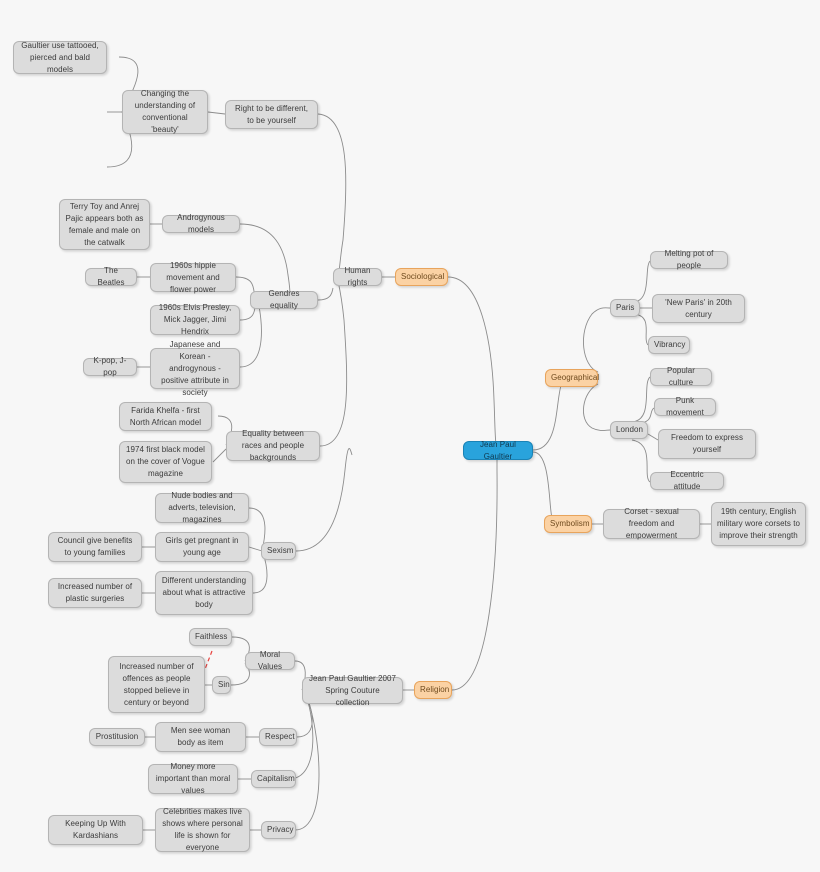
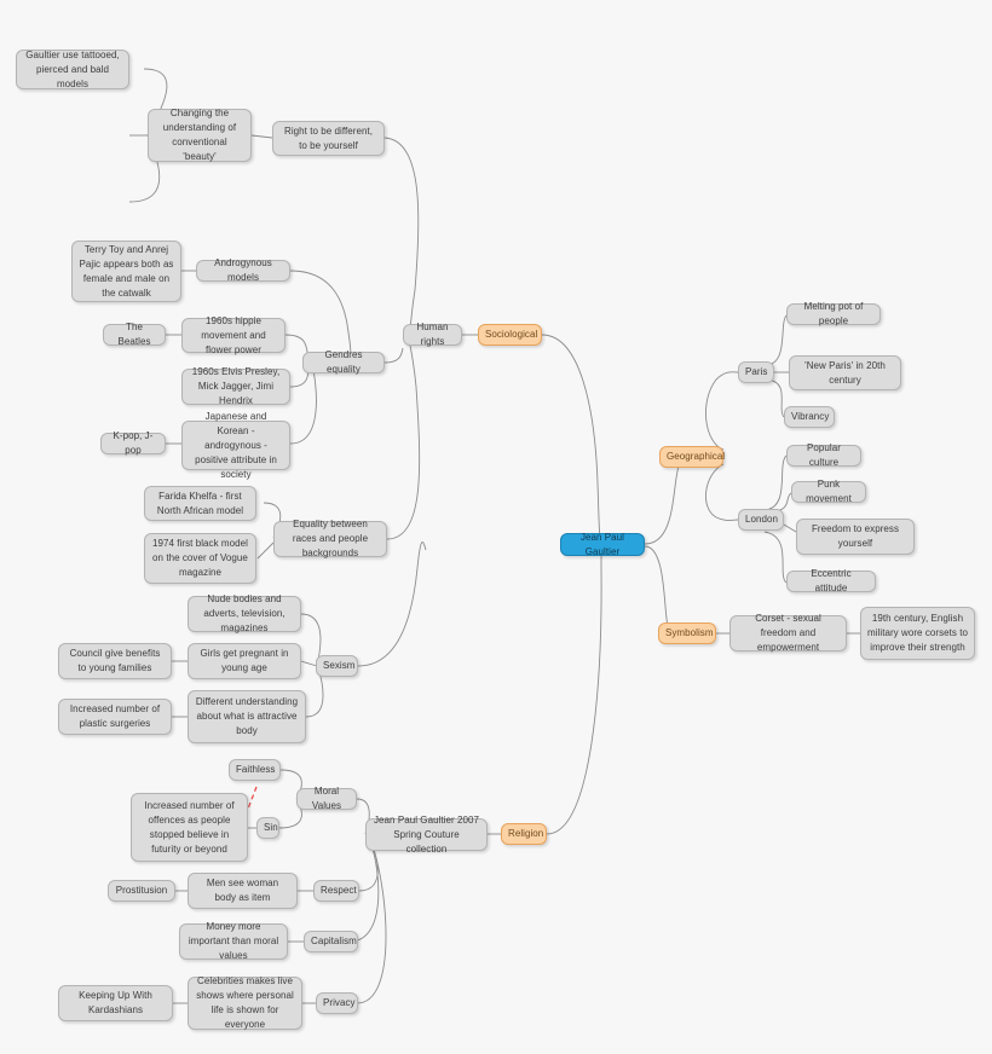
  Gaultier use tattooed, pierced and bald models
  Changing the understanding of conventional 'beauty'
  Right to be different, to be yourself
  Terry Toy and Anrej Pajic appears both as female and male on the catwalk
  Androgynous models
  The Beatles
  1960s hippie movement and flower power
  1960s Elvis Presley, Mick Jagger, Jimi Hendrix
  K-pop, J-pop
  Japanese and Korean - androgynous -positive attribute in society
  Gendres equality
  Farida Khelfa - first North African model
  1974 first black model on the cover of Vogue magazine
  Equality between races and people backgrounds
  Human rights
  Sociological
  Nude bodies and adverts, television, magazines
  Council give benefits to young families
  Girls get pregnant in young age
  Increased number of plastic surgeries
  Different understanding about what is attractive body
  Sexism
  Faithless
- Increased number of offences as people stopped believe in century or beyond
+ Increased number of offences as people stopped believe in futurity or beyond
  Sin
  Moral Values
  Prostitusion
  Men see woman body as item
  Respect
  Money more important than moral values
  Capitalism
  Keeping Up With Kardashians
  Celebrities makes live shows where personal life is shown for everyone
  Privacy
  Jean Paul Gaultier 2007 Spring Couture collection
  Religion
  Jean Paul Gaultier
  Geographical
  Paris
  Melting pot of people
  'New Paris' in 20th century
  Vibrancy
  London
  Popular culture
  Punk movement
  Freedom to express yourself
  Eccentric attitude
  Symbolism
  Corset - sexual freedom and empowerment
  19th century, English military wore corsets to improve their strength
